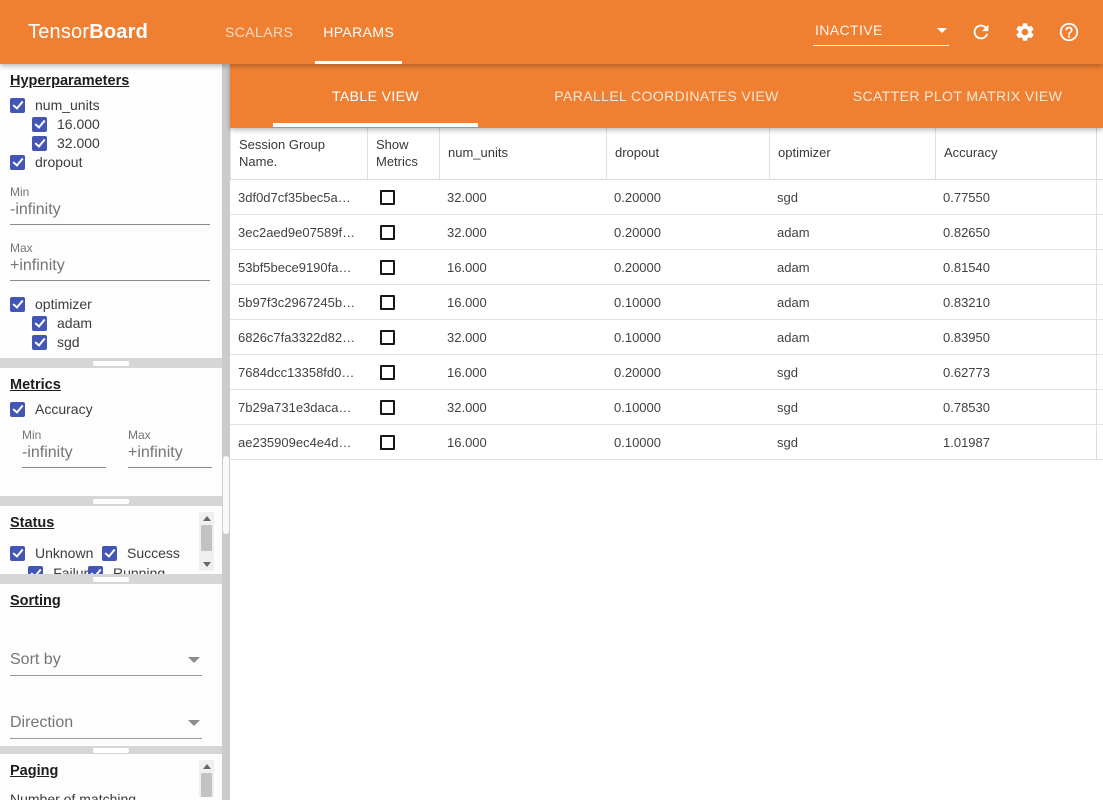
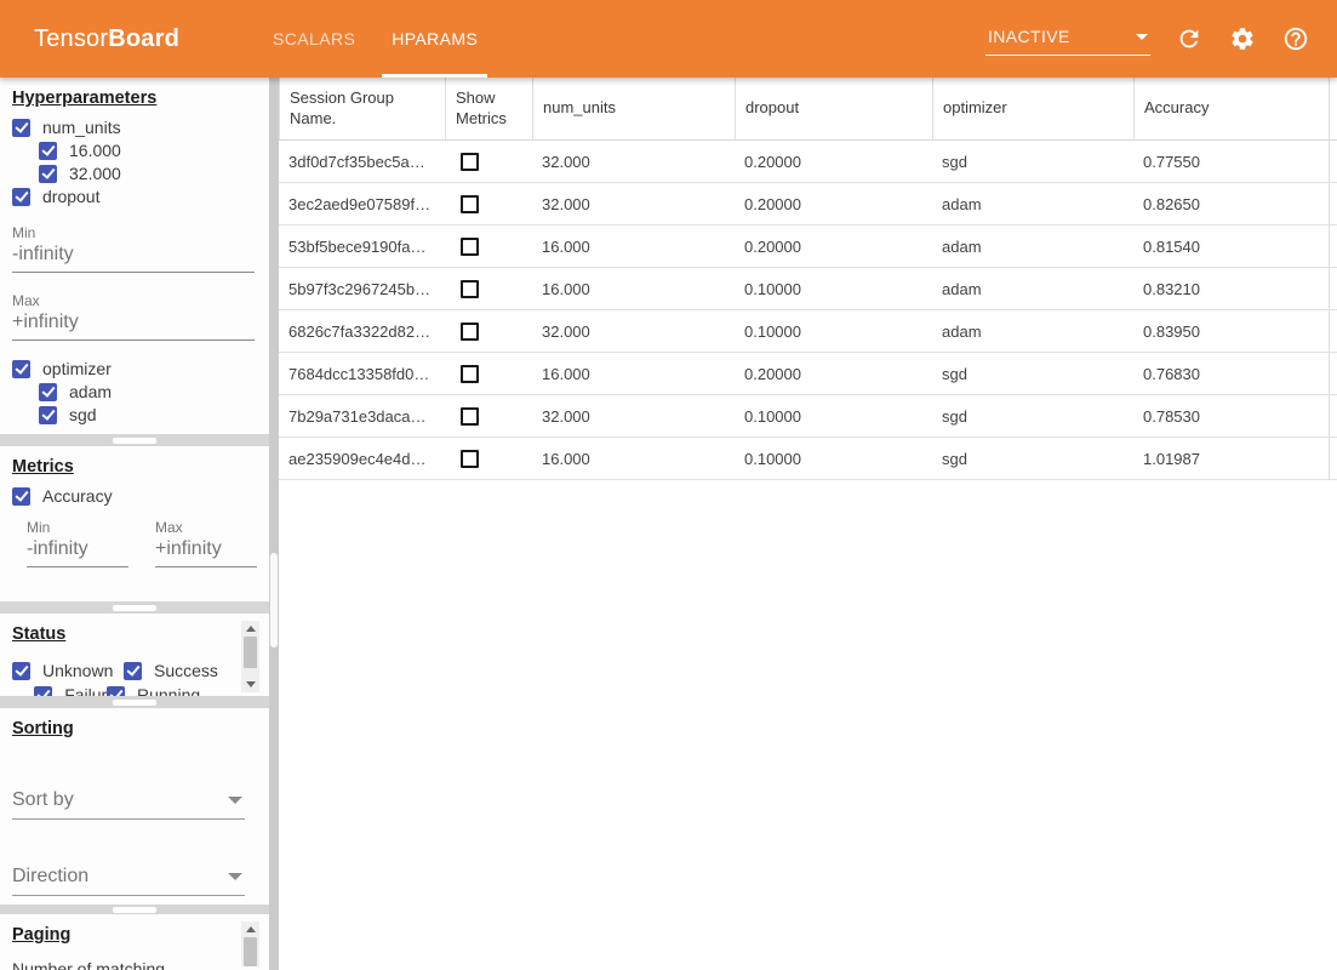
  TensorBoard
  SCALARS
  HPARAMS
  INACTIVE
  Hyperparameters
  num_units
  16.000
  32.000
  dropout
  Min
  -infinity
  Max
  +infinity
  optimizer
  adam
  sgd
  Metrics
  Accuracy
  Min
  -infinity
  Max
  +infinity
  Status
  Unknown
  Success
  Failur
  Running
  Sorting
  Sort by
  Direction
  Paging
- TABLE VIEW
- PARALLEL COORDINATES VIEW
- SCATTER PLOT MATRIX VIEW
  Session Group Name.
  Show Metrics
  num_units
  dropout
  optimizer
  Accuracy
  3df0d7cf35bec5a…
  32.000
  0.20000
  sgd
  0.77550
  3ec2aed9e07589f…
  32.000
  0.20000
  adam
  0.82650
  53bf5bece9190fa…
  16.000
  0.20000
  adam
  0.81540
  5b97f3c2967245b…
  16.000
  0.10000
  adam
  0.83210
  6826c7fa3322d82…
  32.000
  0.10000
  adam
  0.83950
  7684dcc13358fd0…
  16.000
  0.20000
  sgd
- 0.62773
+ 0.76830
  7b29a731e3daca…
  32.000
  0.10000
  sgd
  0.78530
  ae235909ec4e4d…
  16.000
  0.10000
  sgd
  1.01987
